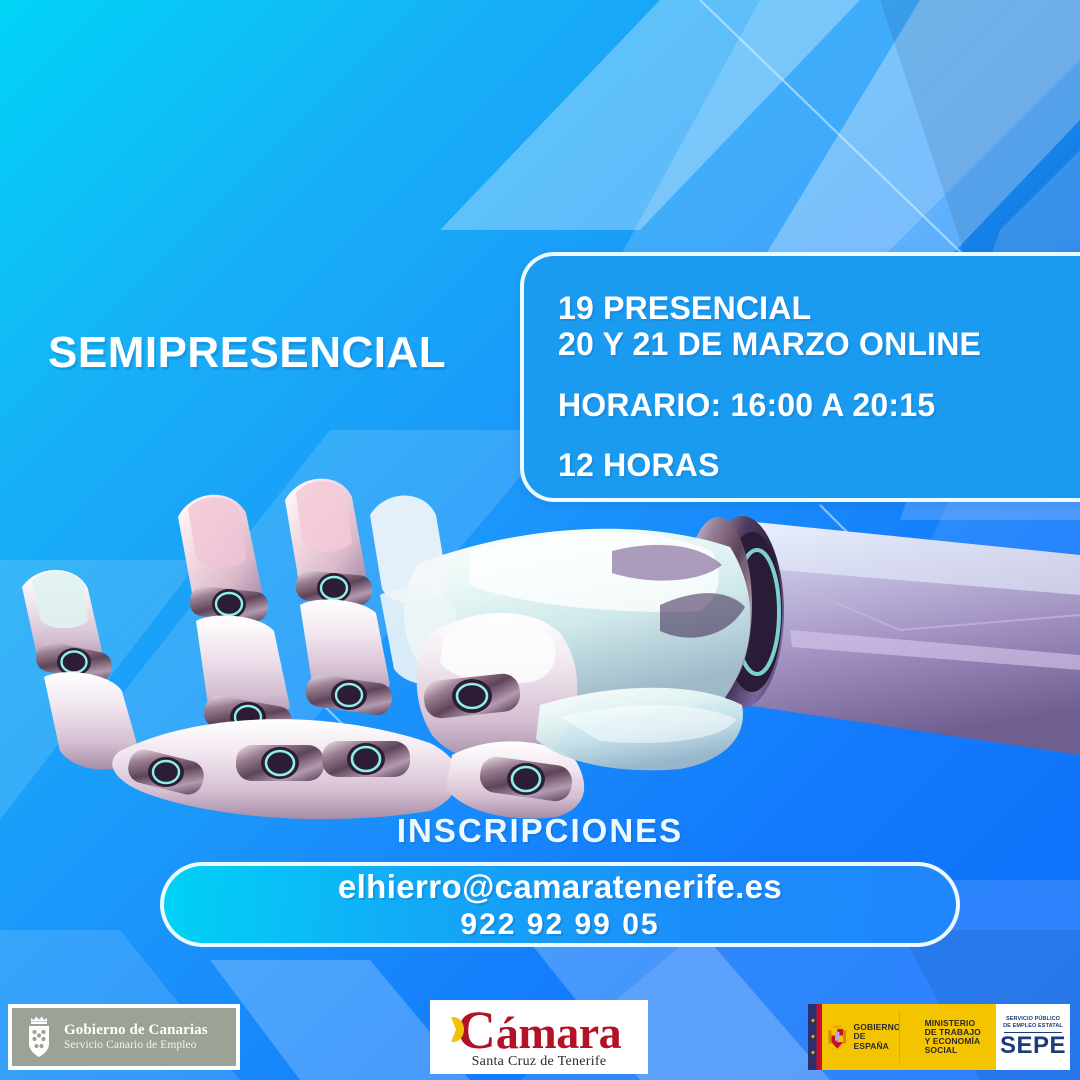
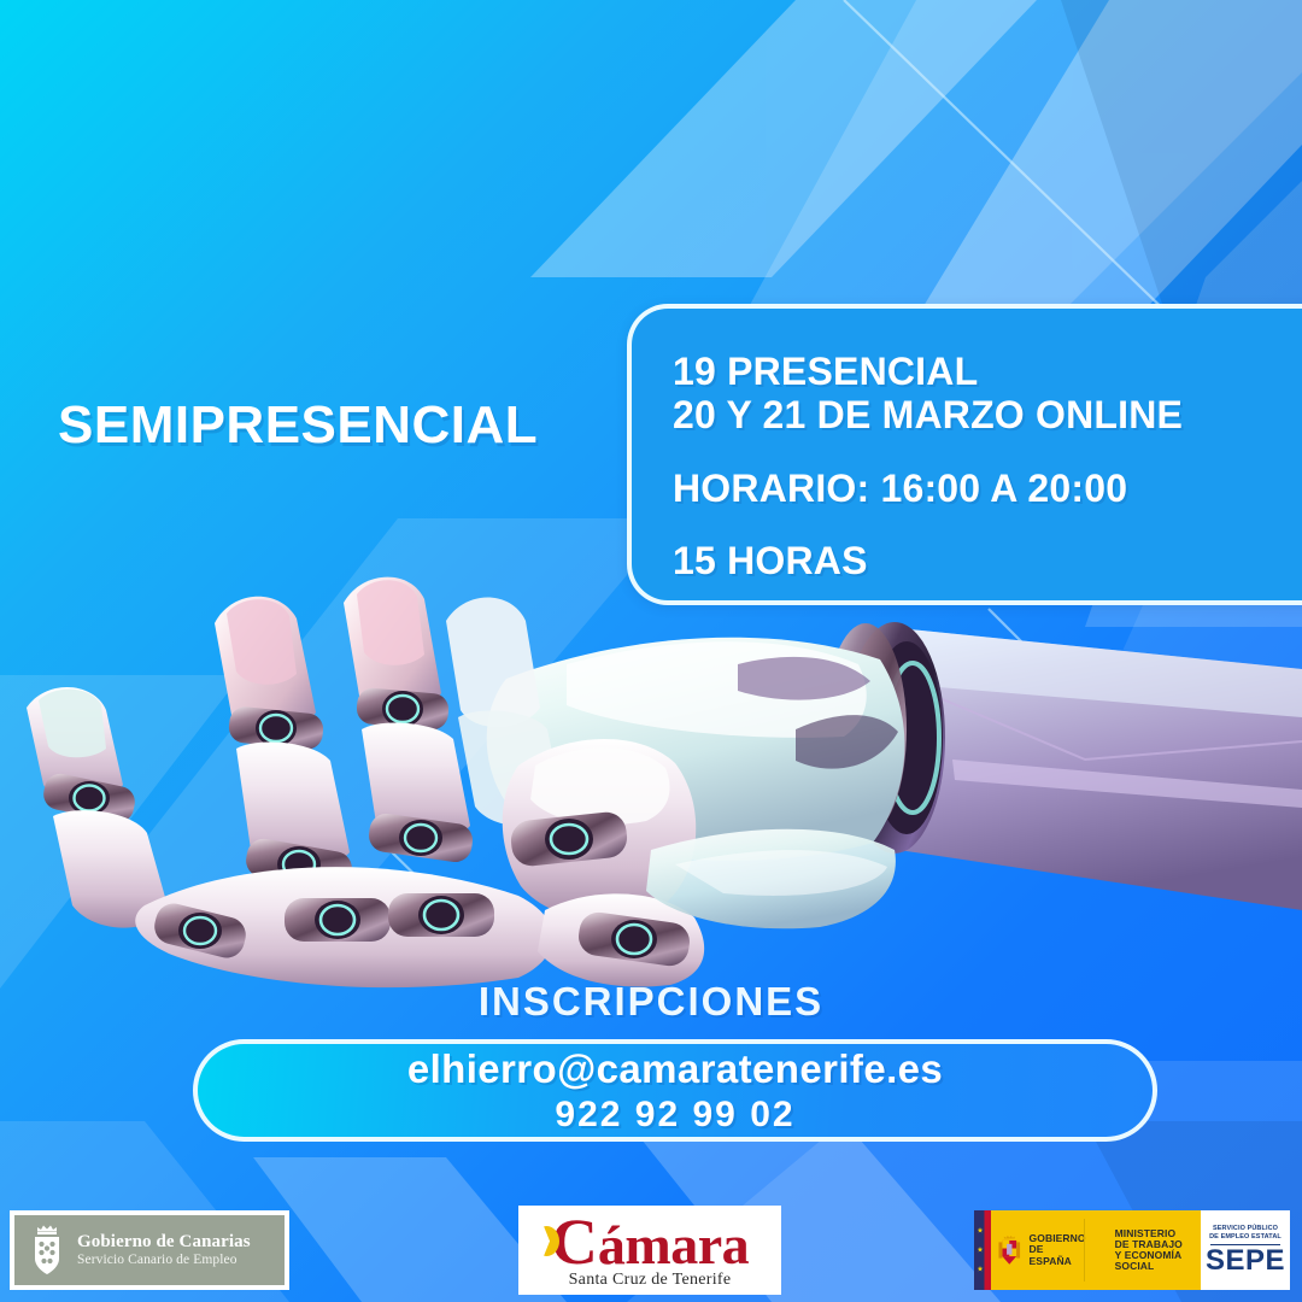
  SEMIPRESENCIAL
  19 PRESENCIAL
  20 Y 21 DE MARZO ONLINE
- HORARIO: 16:00 A 20:15
+ HORARIO: 16:00 A 20:00
- 12 HORAS
+ 15 HORAS
  INSCRIPCIONES
  elhierro@camaratenerife.es
- 922 92 99 05
+ 922 92 99 02
  Gobierno de Canarias
  Servicio Canario de Empleo
  C
  ámara
  Santa Cruz de Tenerife
  GOBIERNO
  DE ESPAÑA
  MINISTERIO
  DE TRABAJO
  Y ECONOMÍA SOCIAL
  SEPE
